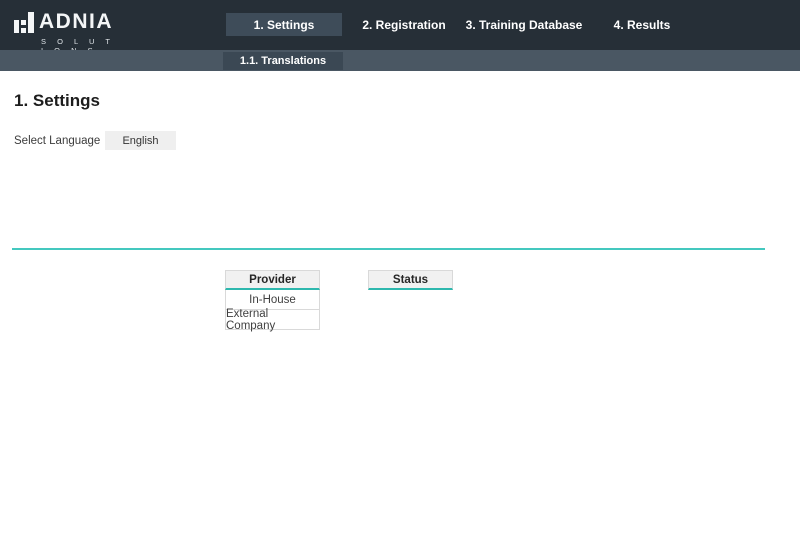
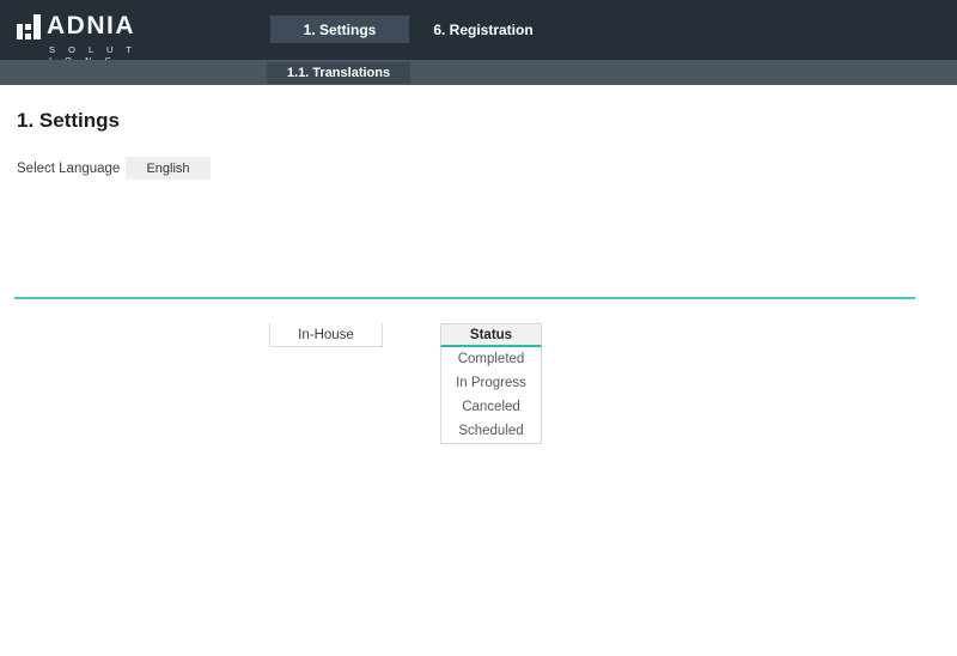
  ADNIA
  1. Settings
- 2. Registration
+ 6. Registration
- 3. Training Database
- 4. Results
  1.1. Translations
  1. Settings
  Select Language
  English
- Provider
  In-House
- External Company
  Status
+ Completed
+ In Progress
+ Canceled
+ Scheduled
